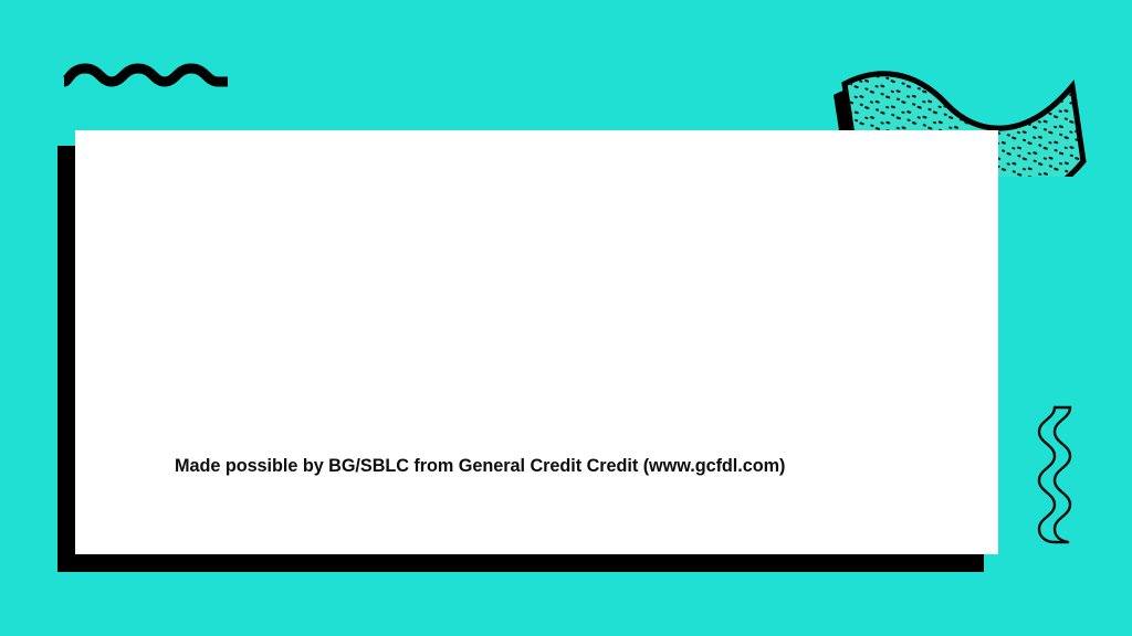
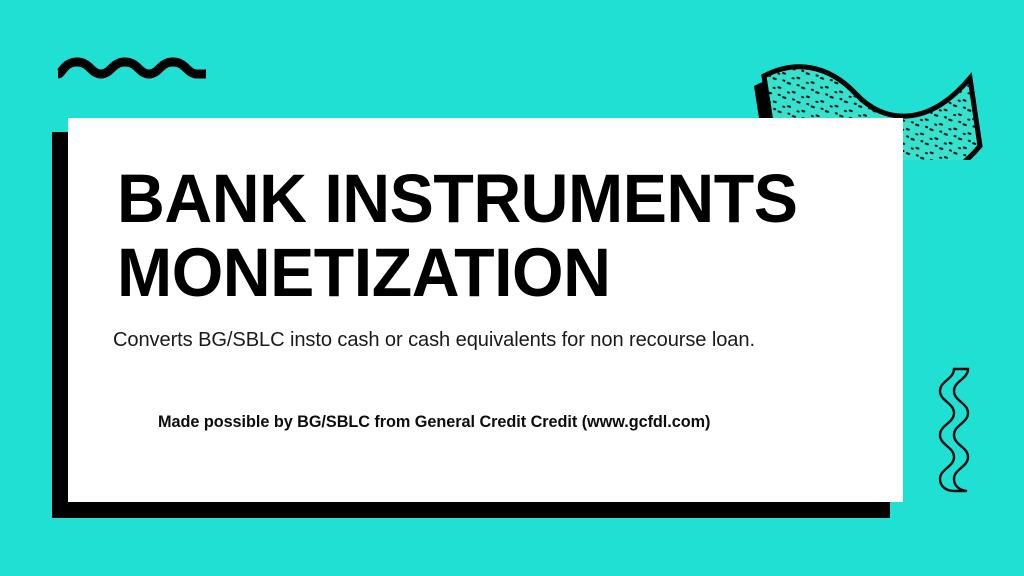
+ BANK INSTRUMENTS
+ MONETIZATION
+ Converts BG/SBLC insto cash or cash equivalents for non recourse loan.
  Made possible by BG/SBLC from General Credit Credit (www.gcfdl.com)
